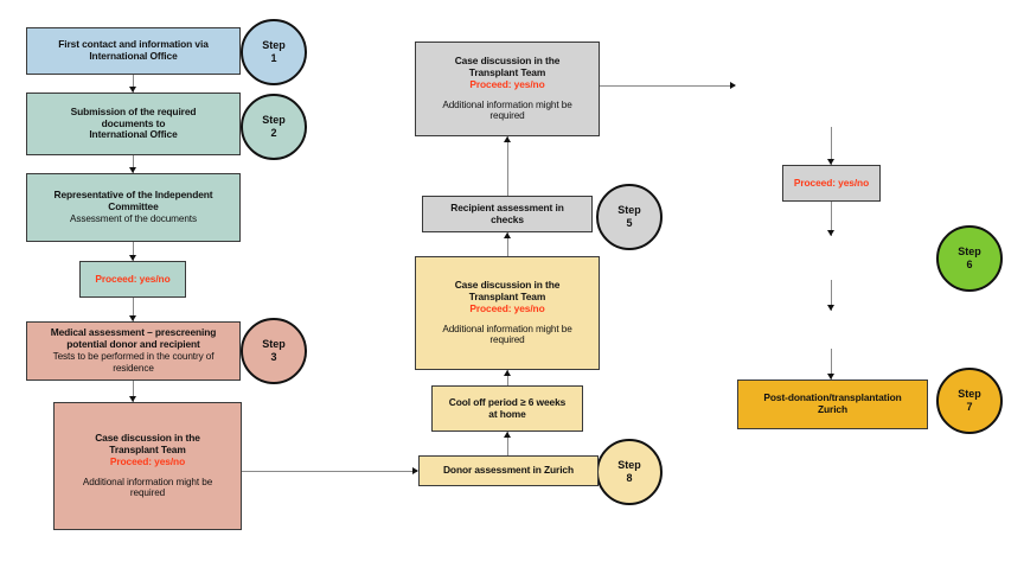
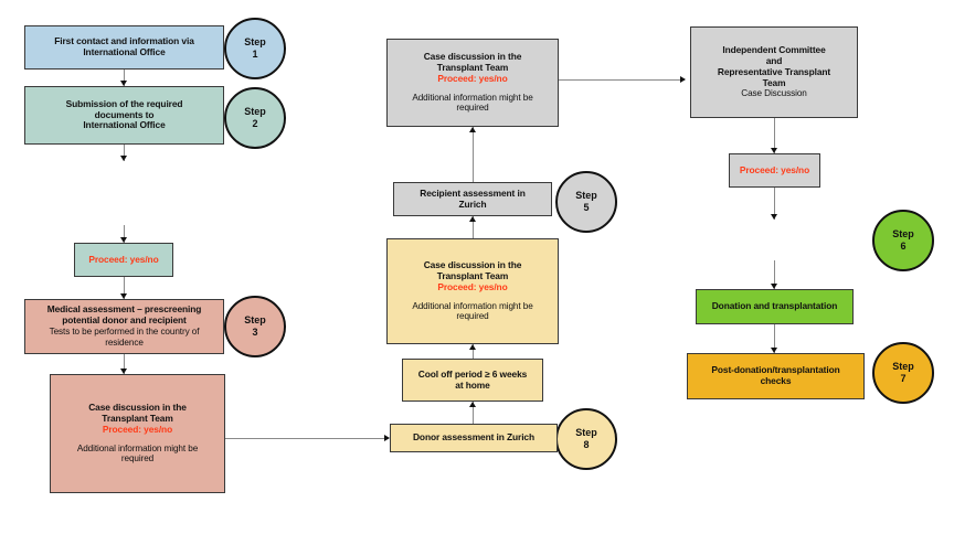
  Step
  1
  Step
  2
  Step
  3
  Step
  8
  Step
  5
  Step
  6
  Step
  7
  First contact and information via
  International Office
  Submission of the required
  documents to
  International Office
- Representative of the Independent
- Committee
- Assessment of the documents
  Proceed: yes/no
  Medical assessment – prescreening
  potential donor and recipient
  Tests to be performed in the country of
  residence
  Case discussion in the
  Transplant Team
  Proceed: yes/no
  Additional information might be
  required
  Donor assessment in Zurich
  Cool off period ≥ 6 weeks
  at home
  Case discussion in the
  Transplant Team
  Proceed: yes/no
  Additional information might be
  required
  Recipient assessment in
- checks
+ Zurich
  Case discussion in the
  Transplant Team
  Proceed: yes/no
  Additional information might be
  required
+ Independent Committee
+ and
+ Representative Transplant
+ Team
+ Case Discussion
  Proceed: yes/no
+ Donation and transplantation
  Post-donation/transplantation
- Zurich
+ checks
